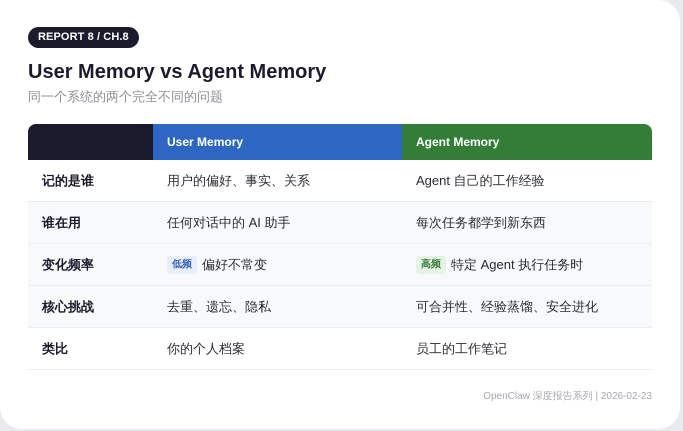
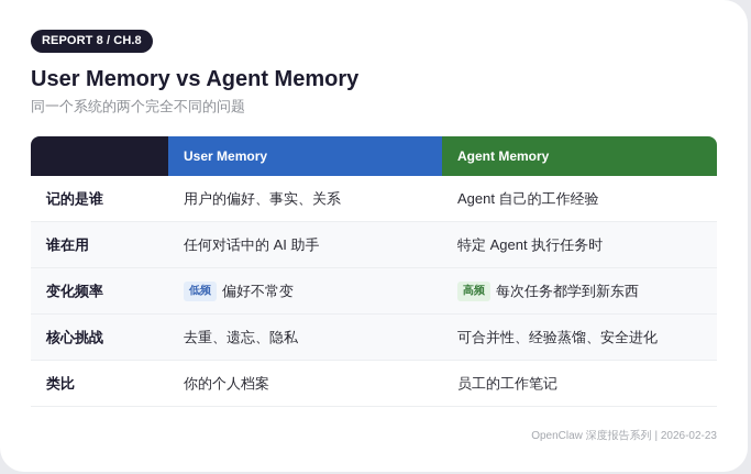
  REPORT 8 / CH.8
  User Memory vs Agent Memory
  同一个系统的两个完全不同的问题
  User Memory
  Agent Memory
  记的是谁
  用户的偏好、事实、关系
  Agent 自己的工作经验
  谁在用
  任何对话中的 AI 助手
- 每次任务都学到新东西
+ 特定 Agent 执行任务时
  变化频率
  低频
  偏好不常变
  高频
- 特定 Agent 执行任务时
+ 每次任务都学到新东西
  核心挑战
  去重、遗忘、隐私
  可合并性、经验蒸馏、安全进化
  类比
  你的个人档案
  员工的工作笔记
  OpenClaw 深度报告系列 | 2026-02-23
